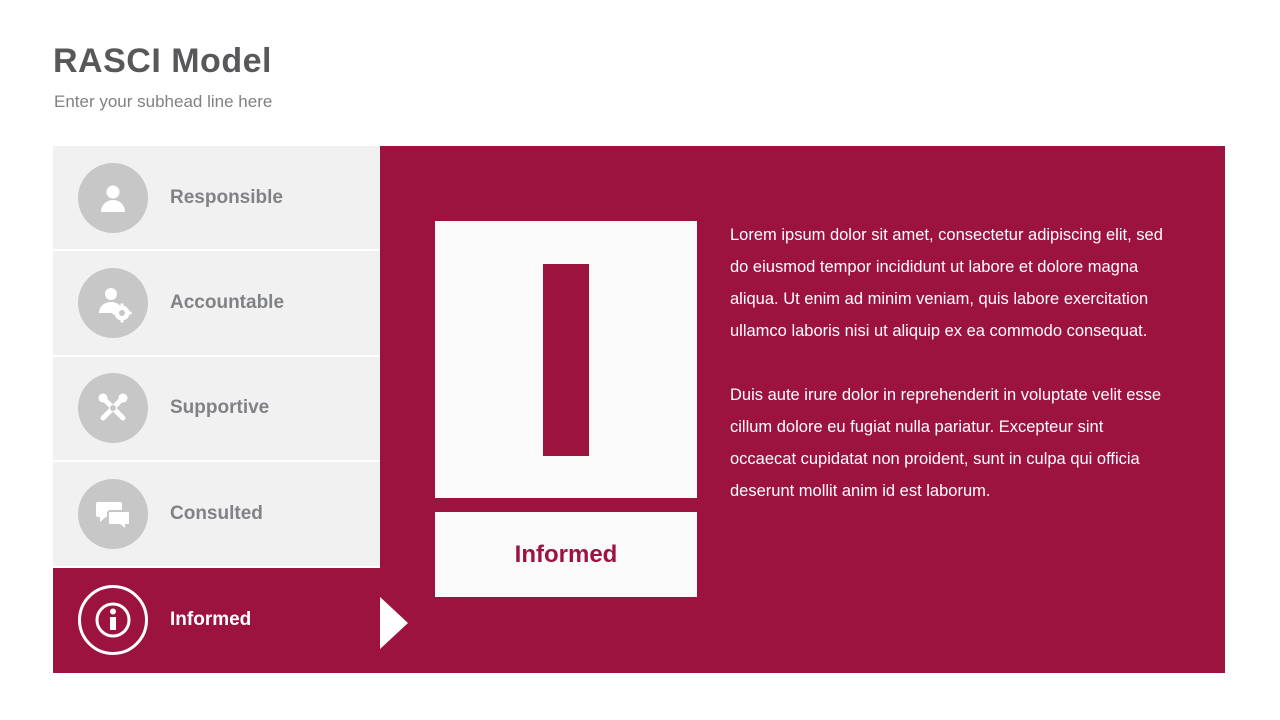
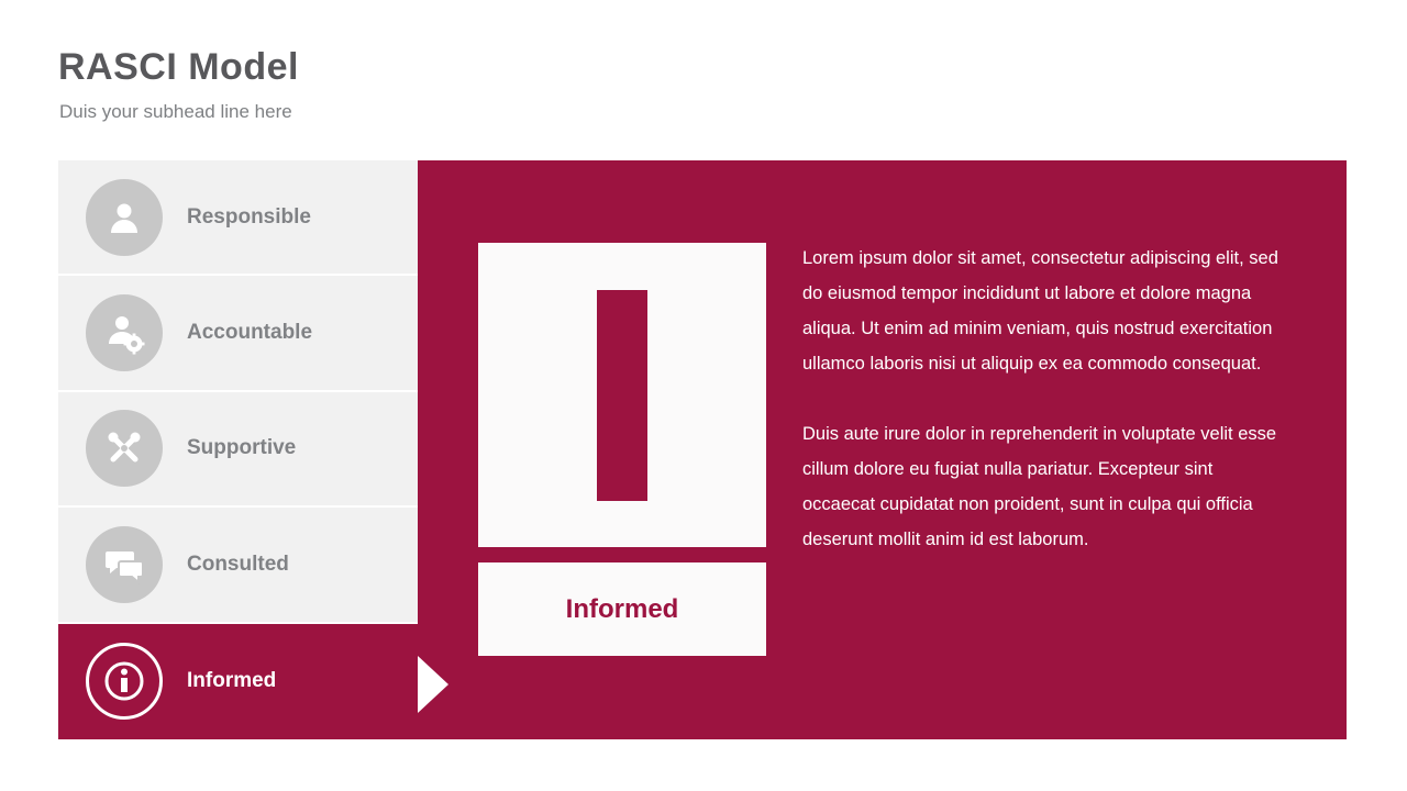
  RASCI Model
- Enter your subhead line here
+ Duis your subhead line here
  Responsible
  Accountable
  Supportive
  Consulted
  Informed
  Informed
- Lorem ipsum dolor sit amet, consectetur adipiscing elit, sed do eiusmod tempor incididunt ut labore et dolore magna aliqua. Ut enim ad minim veniam, quis labore exercitation ullamco laboris nisi ut aliquip ex ea commodo consequat.
+ Lorem ipsum dolor sit amet, consectetur adipiscing elit, sed do eiusmod tempor incididunt ut labore et dolore magna aliqua. Ut enim ad minim veniam, quis nostrud exercitation ullamco laboris nisi ut aliquip ex ea commodo consequat.
  Duis aute irure dolor in reprehenderit in voluptate velit esse cillum dolore eu fugiat nulla pariatur. Excepteur sint occaecat cupidatat non proident, sunt in culpa qui officia deserunt mollit anim id est laborum.
